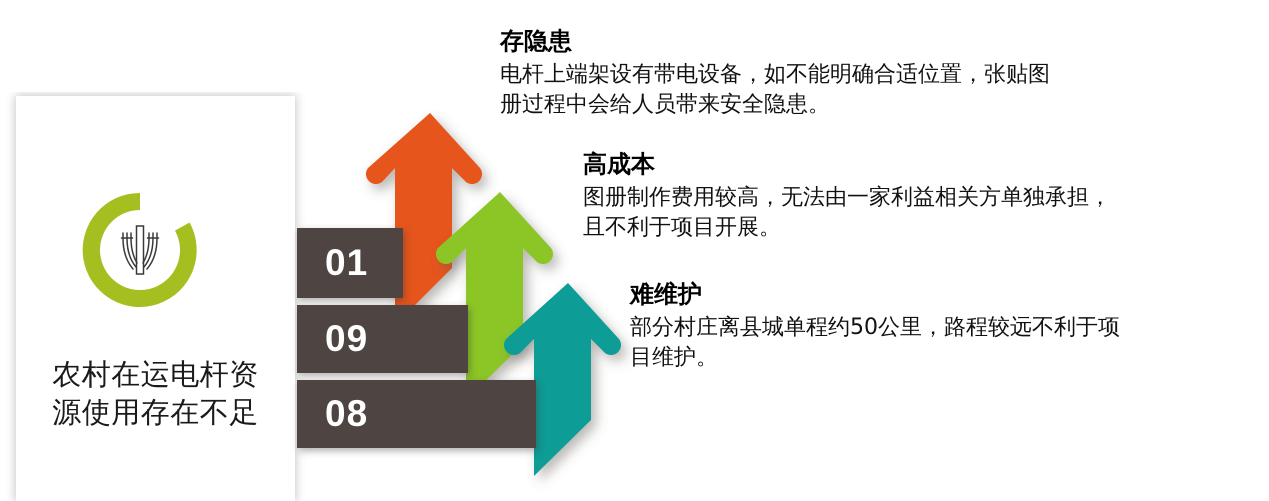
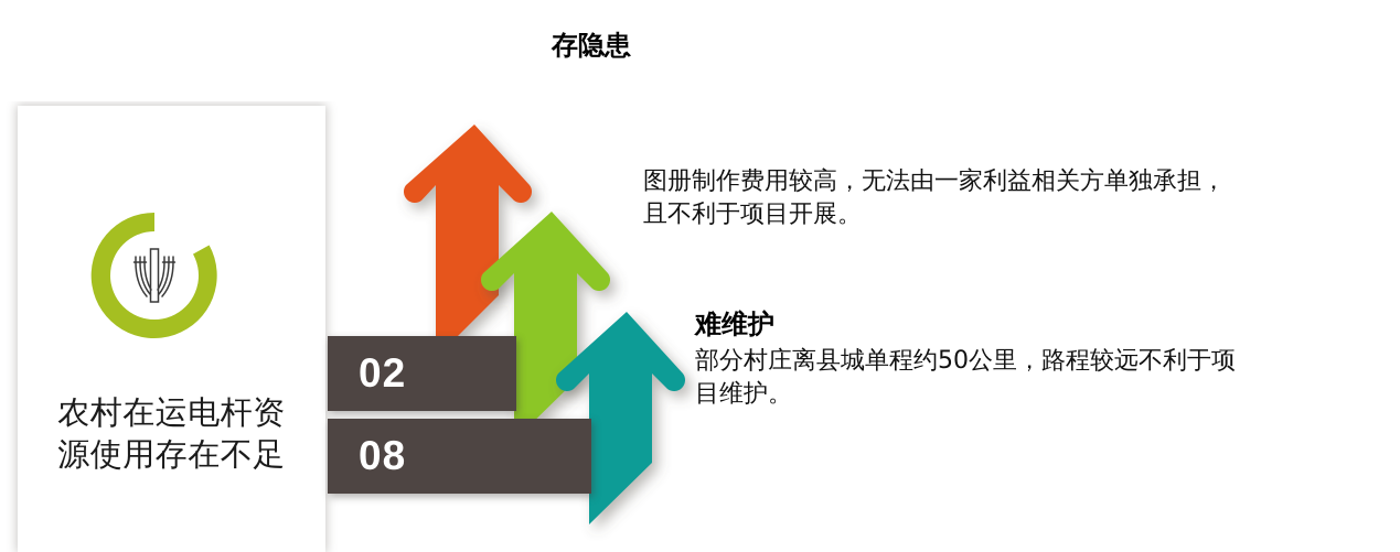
  农村在运电杆资
  源使用存在不足
- 01
- 09
+ 02
  08
  存隐患
- 电杆上端架设有带电设备，如不能明确合适位置，张贴图
- 册过程中会给人员带来安全隐患。
- 高成本
  图册制作费用较高，无法由一家利益相关方单独承担，
  且不利于项目开展。
  难维护
  部分村庄离县城单程约50公里，路程较远不利于项
  目维护。
